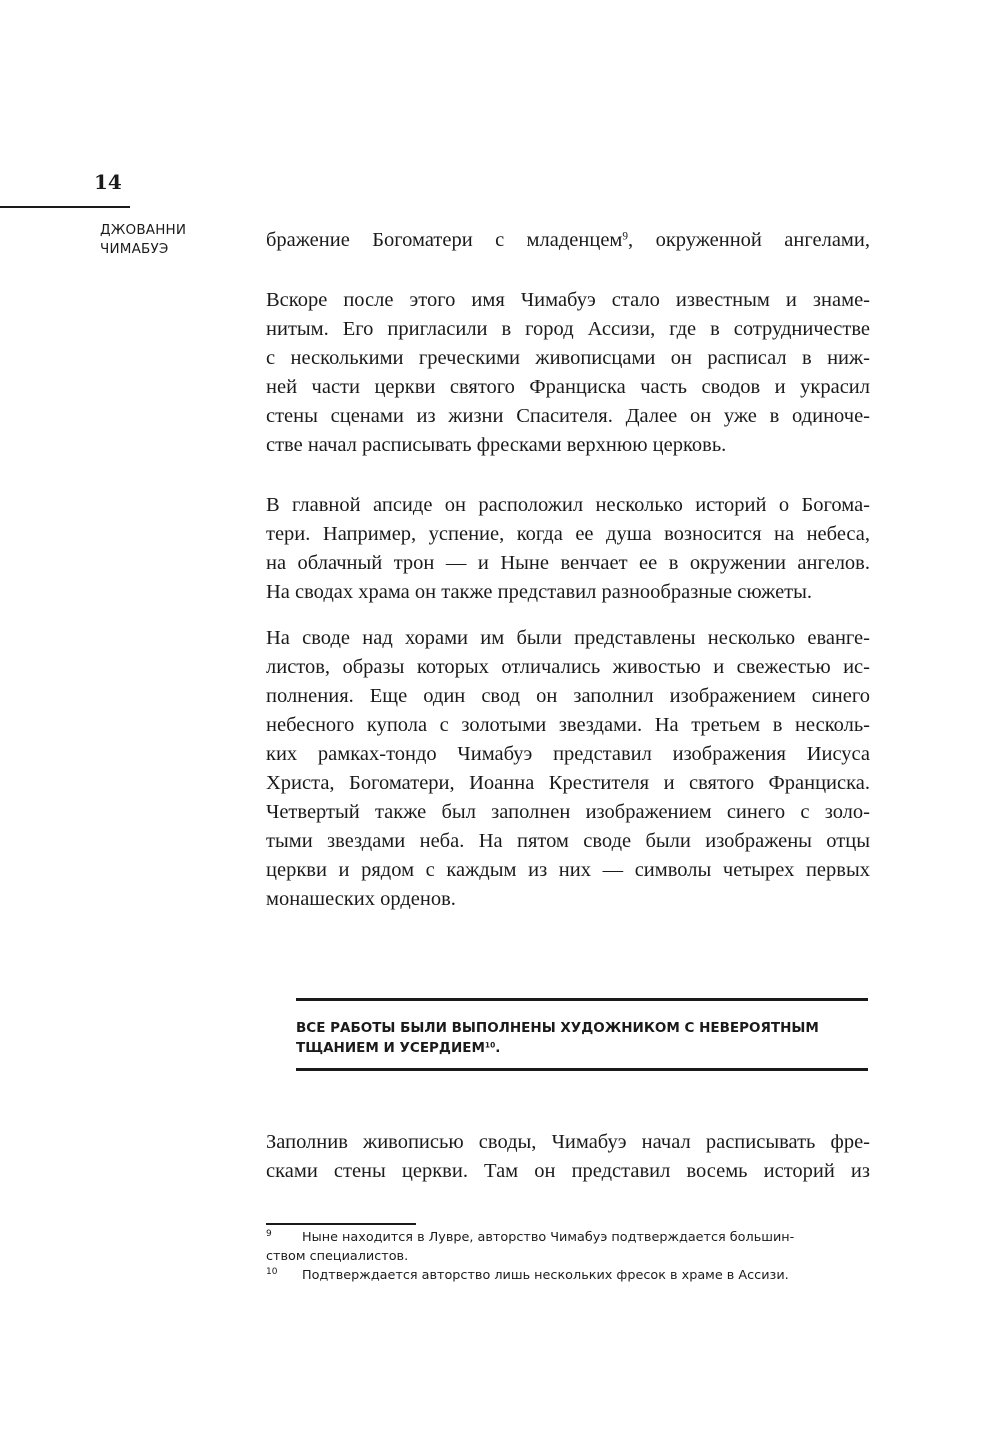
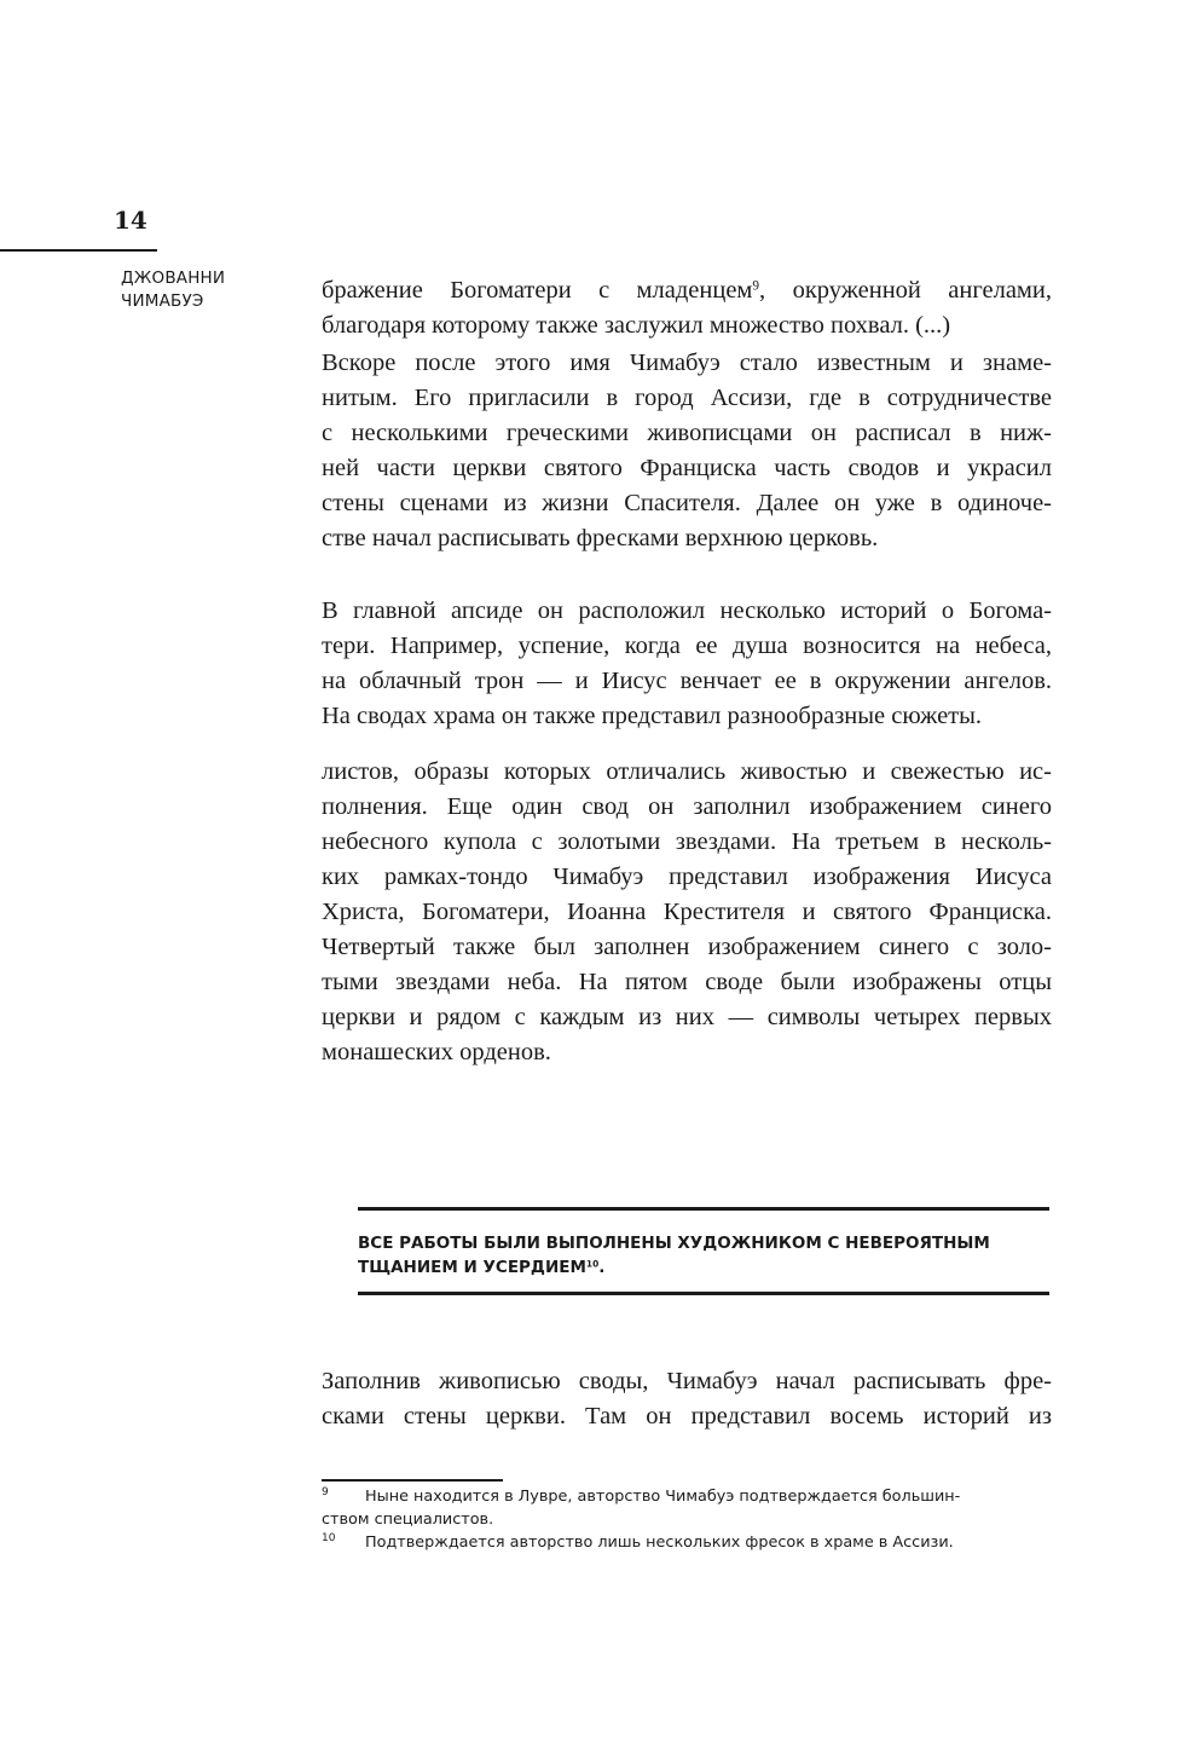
  14
  ДЖОВАННИ
  ЧИМАБУЭ
  бражение Богоматери с младенцем9, окруженной ангелами,
+ благодаря которому также заслужил множество похвал. (...)
  Вскоре после этого имя Чимабуэ стало известным и знаме-
  нитым. Его пригласили в город Ассизи, где в сотрудничестве
  с несколькими греческими живописцами он расписал в ниж-
  ней части церкви святого Франциска часть сводов и украсил
  стены сценами из жизни Спасителя. Далее он уже в одиноче-
  стве начал расписывать фресками верхнюю церковь.
  В главной апсиде он расположил несколько историй о Богома-
  тери. Например, успение, когда ее душа возносится на небеса,
- на облачный трон — и Ныне венчает ее в окружении ангелов.
+ на облачный трон — и Иисус венчает ее в окружении ангелов.
  На сводах храма он также представил разнообразные сюжеты.
- На своде над хорами им были представлены несколько еванге-
  листов, образы которых отличались живостью и свежестью ис-
  полнения. Еще один свод он заполнил изображением синего
  небесного купола с золотыми звездами. На третьем в несколь-
  ких рамках-тондо Чимабуэ представил изображения Иисуса
  Христа, Богоматери, Иоанна Крестителя и святого Франциска.
  Четвертый также был заполнен изображением синего с золо-
  тыми звездами неба. На пятом своде были изображены отцы
  церкви и рядом с каждым из них — символы четырех первых
  монашеских орденов.
  ВСЕ РАБОТЫ БЫЛИ ВЫПОЛНЕНЫ ХУДОЖНИКОМ С НЕВЕРОЯТНЫМ
  ТЩАНИЕМ И УСЕРДИЕМ10.
  Заполнив живописью своды, Чимабуэ начал расписывать фре-
  сками стены церкви. Там он представил восемь историй из
  9
  Ныне находится в Лувре, авторство Чимабуэ подтверждается большин-
  ством специалистов.
  10
  Подтверждается авторство лишь нескольких фресок в храме в Ассизи.
